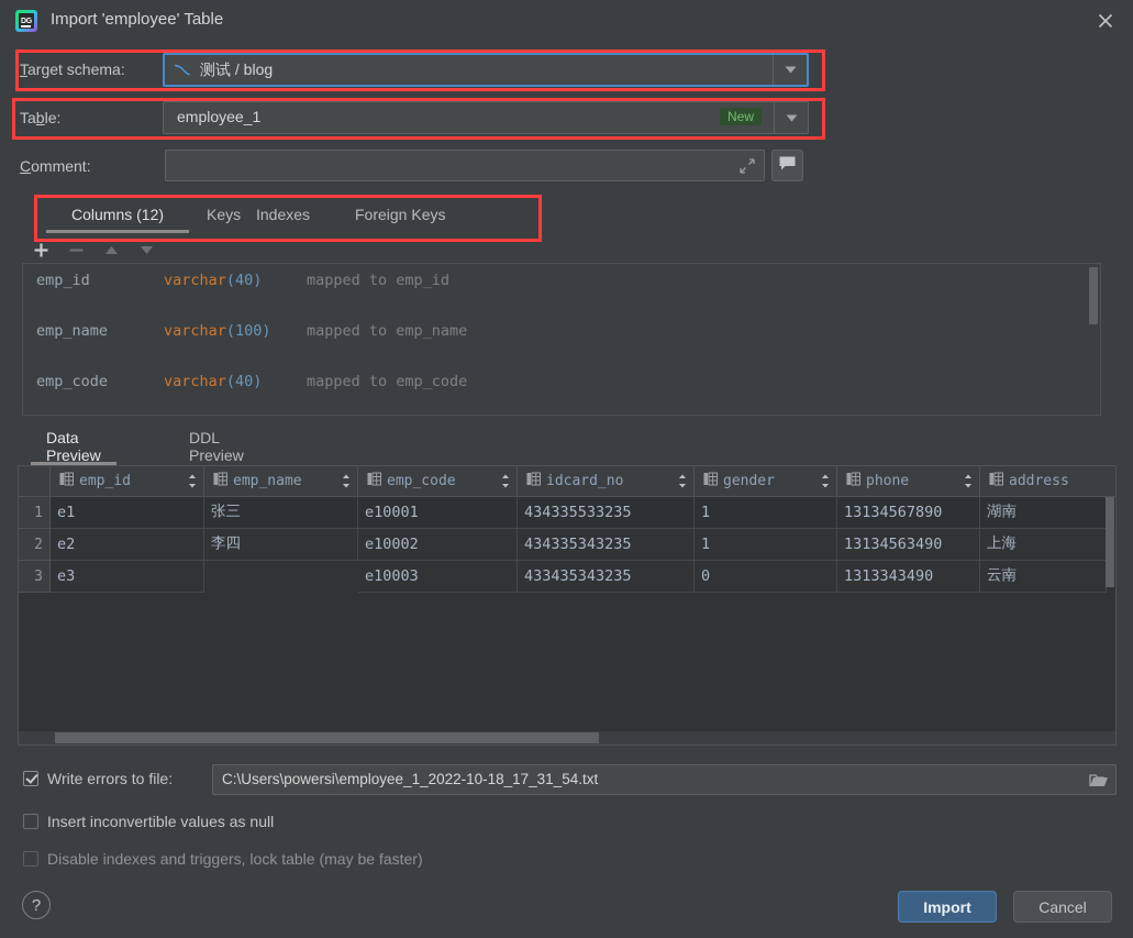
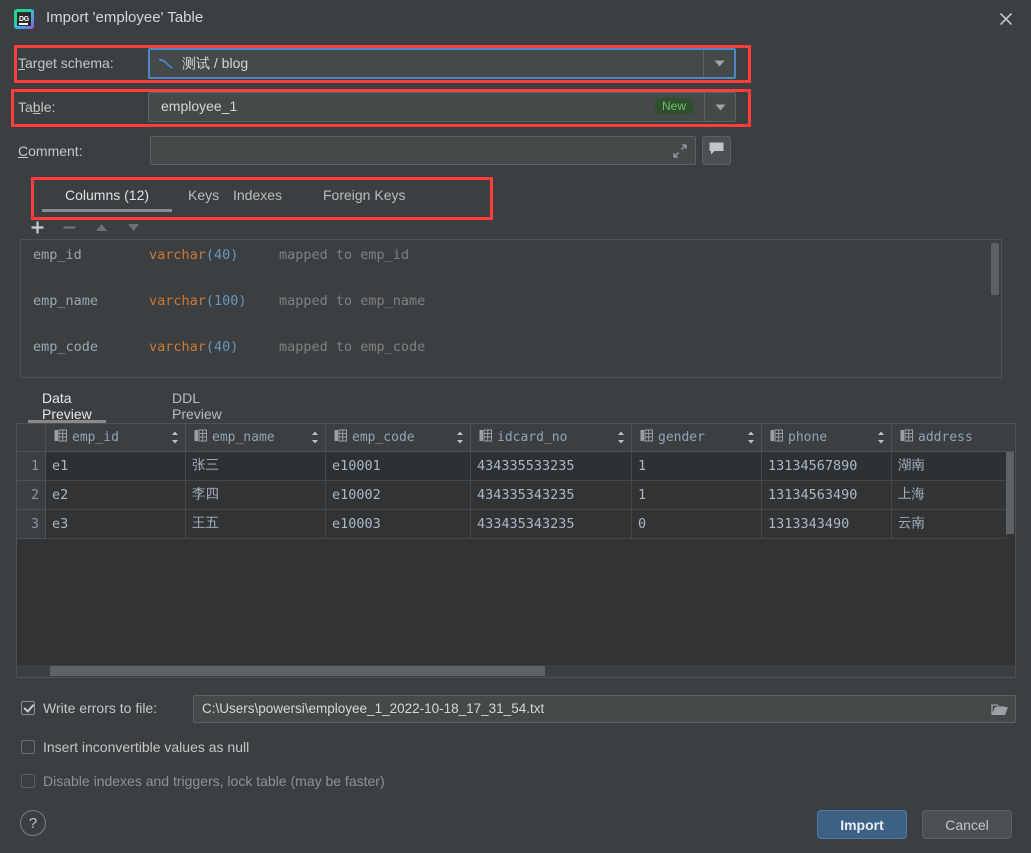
  Import 'employee' Table
  Target schema:
  测试 / blog
  Table:
  employee_1
  New
  Comment:
  Columns (12)
  Keys
  Indexes
  Foreign Keys
  emp_id
  varchar(40)
  mapped to emp_id
  emp_name
  varchar(100)
  mapped to emp_name
  emp_code
  varchar(40)
  mapped to emp_code
  Data Preview
  DDL Preview
  emp_id
  emp_name
  emp_code
  idcard_no
  gender
  phone
  address
  1
  e1
  张三
  e10001
  434335533235
  1
  13134567890
  湖南
  2
  e2
  李四
  e10002
  434335343235
  1
  13134563490
  上海
  3
  e3
+ 王五
  e10003
  433435343235
  0
  1313343490
  云南
  Write errors to file:
  C:\Users\powersi\employee_1_2022-10-18_17_31_54.txt
  Insert inconvertible values as null
  Disable indexes and triggers, lock table (may be faster)
  ?
  Import
  Cancel
